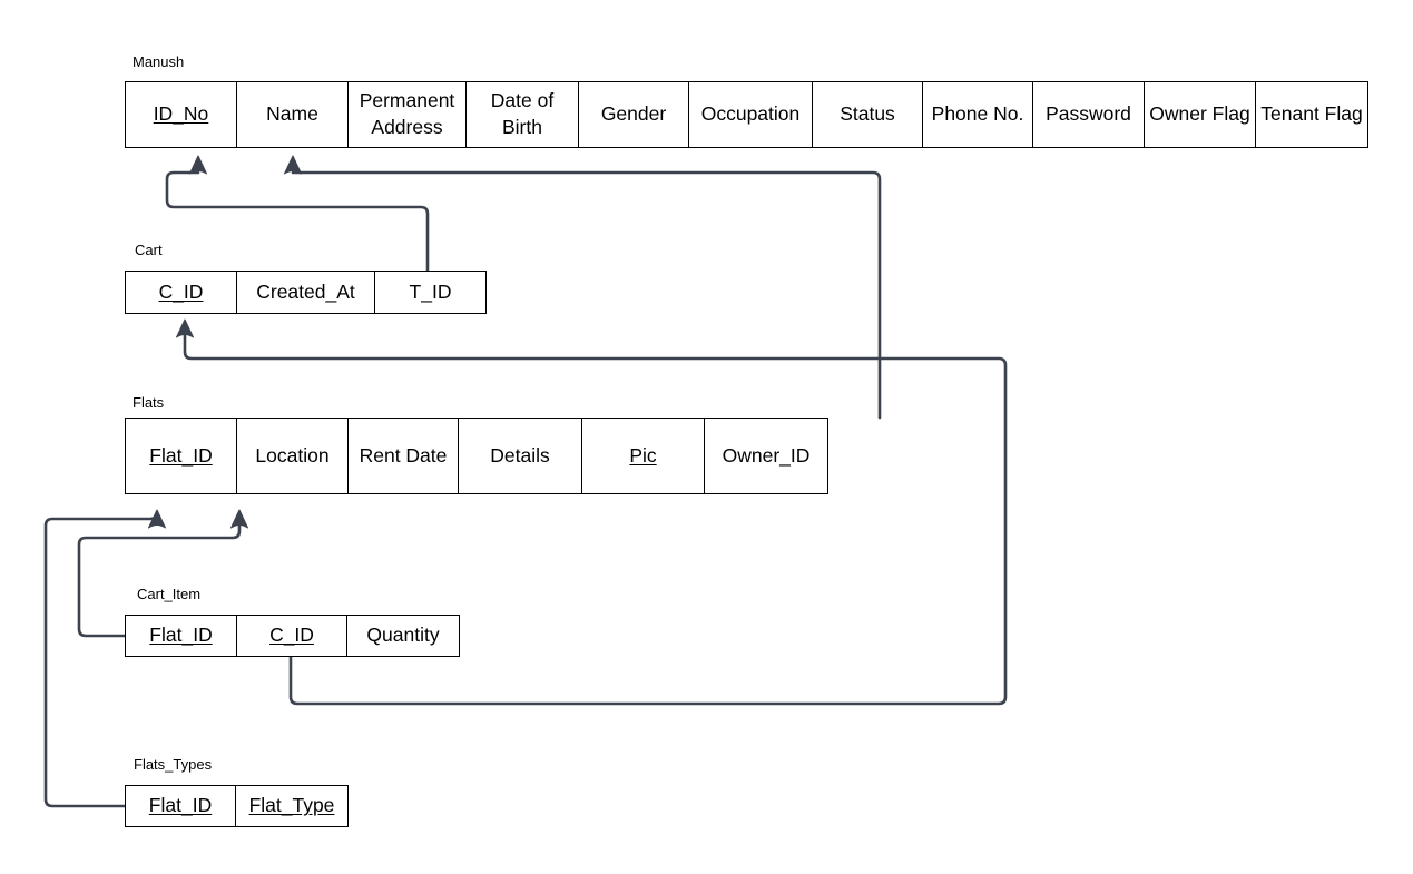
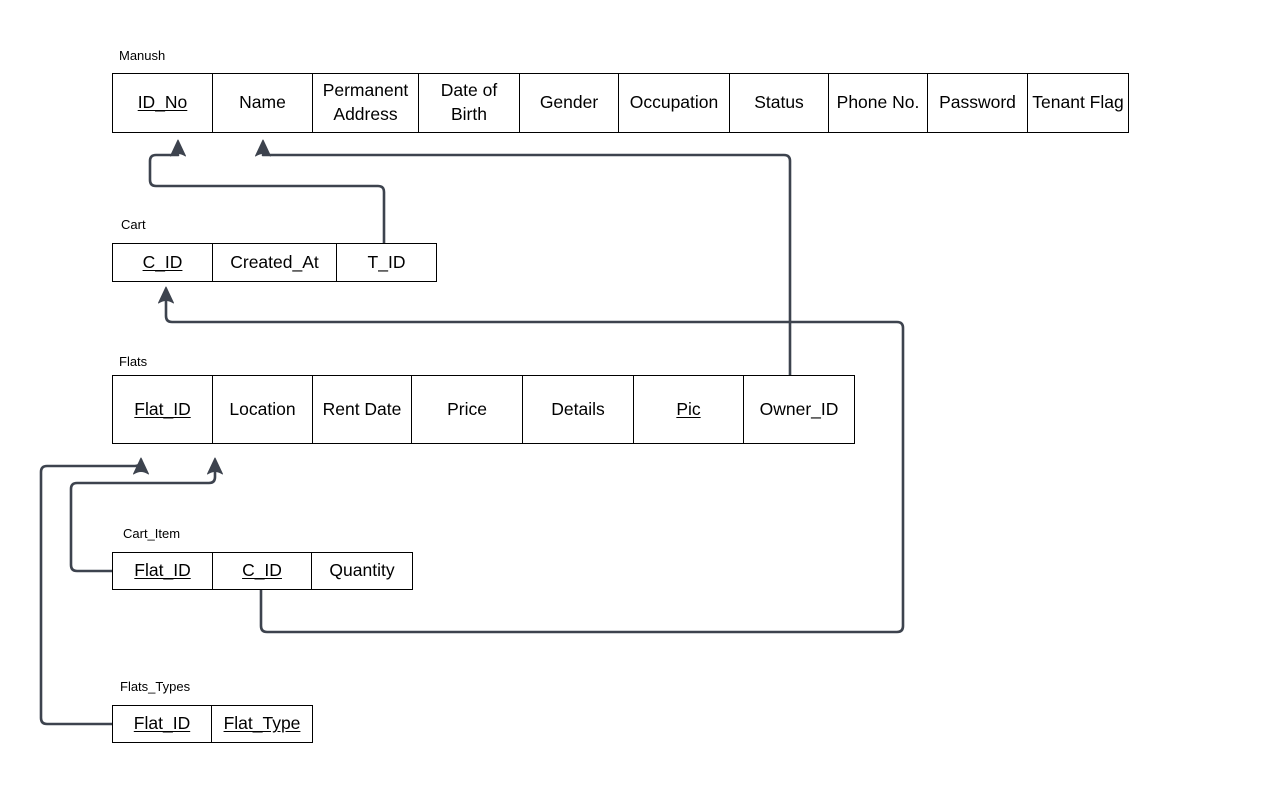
  Manush
  ID_No
  Name
  Permanent Address
  Date of Birth
  Gender
  Occupation
  Status
  Phone No.
  Password
- Owner Flag
  Tenant Flag
  Cart
  C_ID
  Created_At
  T_ID
  Flats
  Flat_ID
  Location
  Rent Date
+ Price
  Details
  Pic
  Owner_ID
  Cart_Item
  Flat_ID
  C_ID
  Quantity
  Flats_Types
  Flat_ID
  Flat_Type
